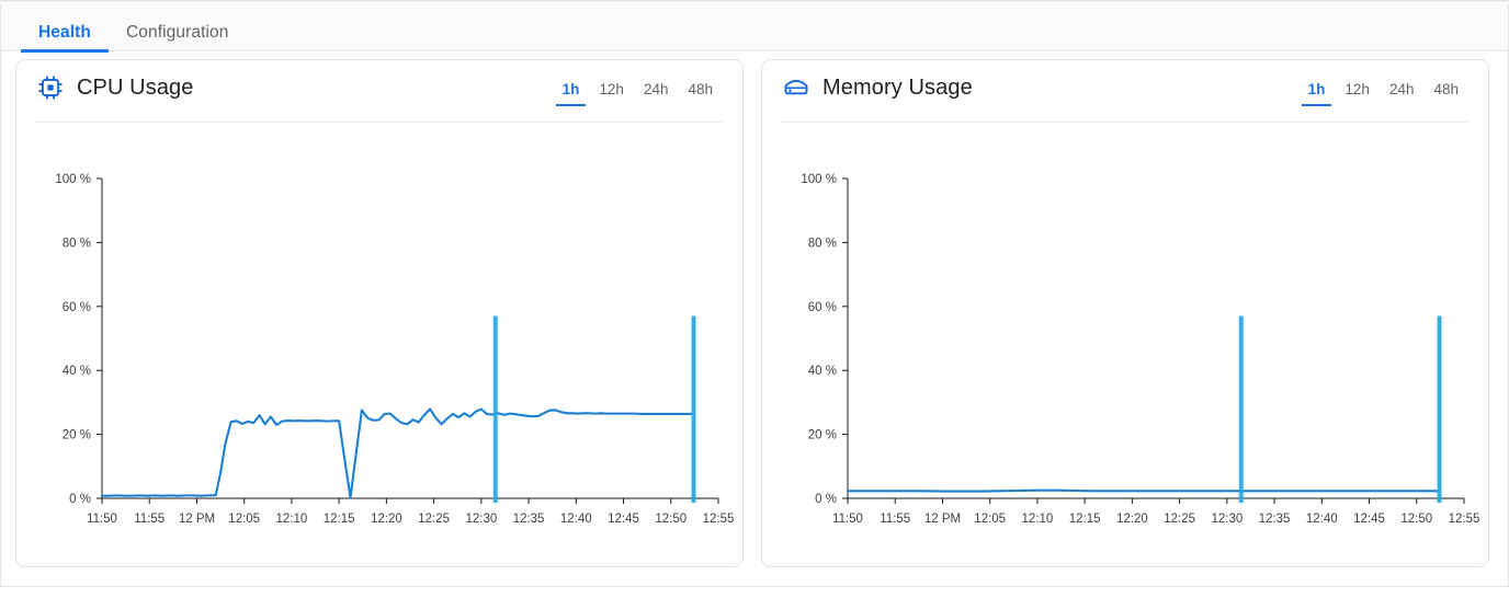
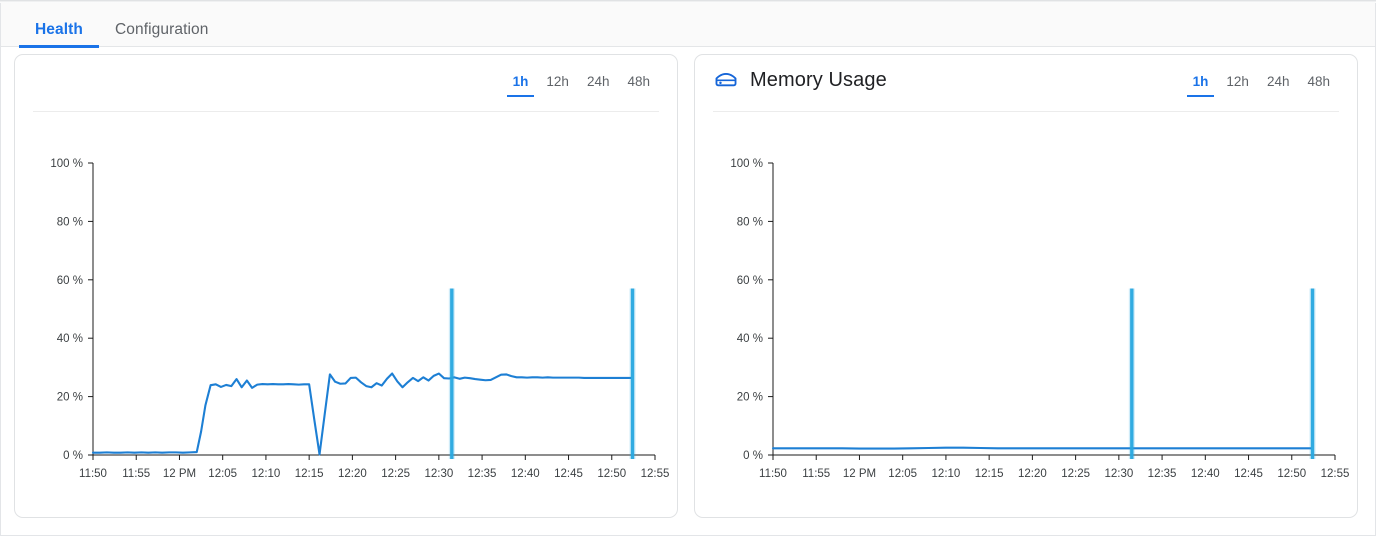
  Health
  Configuration
- CPU Usage
  1h
  12h
  24h
  48h
  0 %
  20 %
  40 %
  60 %
  80 %
  100 %
  11:50
  11:55
  12 PM
  12:05
  12:10
  12:15
  12:20
  12:25
  12:30
  12:35
  12:40
  12:45
  12:50
  12:55
  Memory Usage
  1h
  12h
  24h
  48h
  0 %
  20 %
  40 %
  60 %
  80 %
  100 %
  11:50
  11:55
  12 PM
  12:05
  12:10
  12:15
  12:20
  12:25
  12:30
  12:35
  12:40
  12:45
  12:50
  12:55
